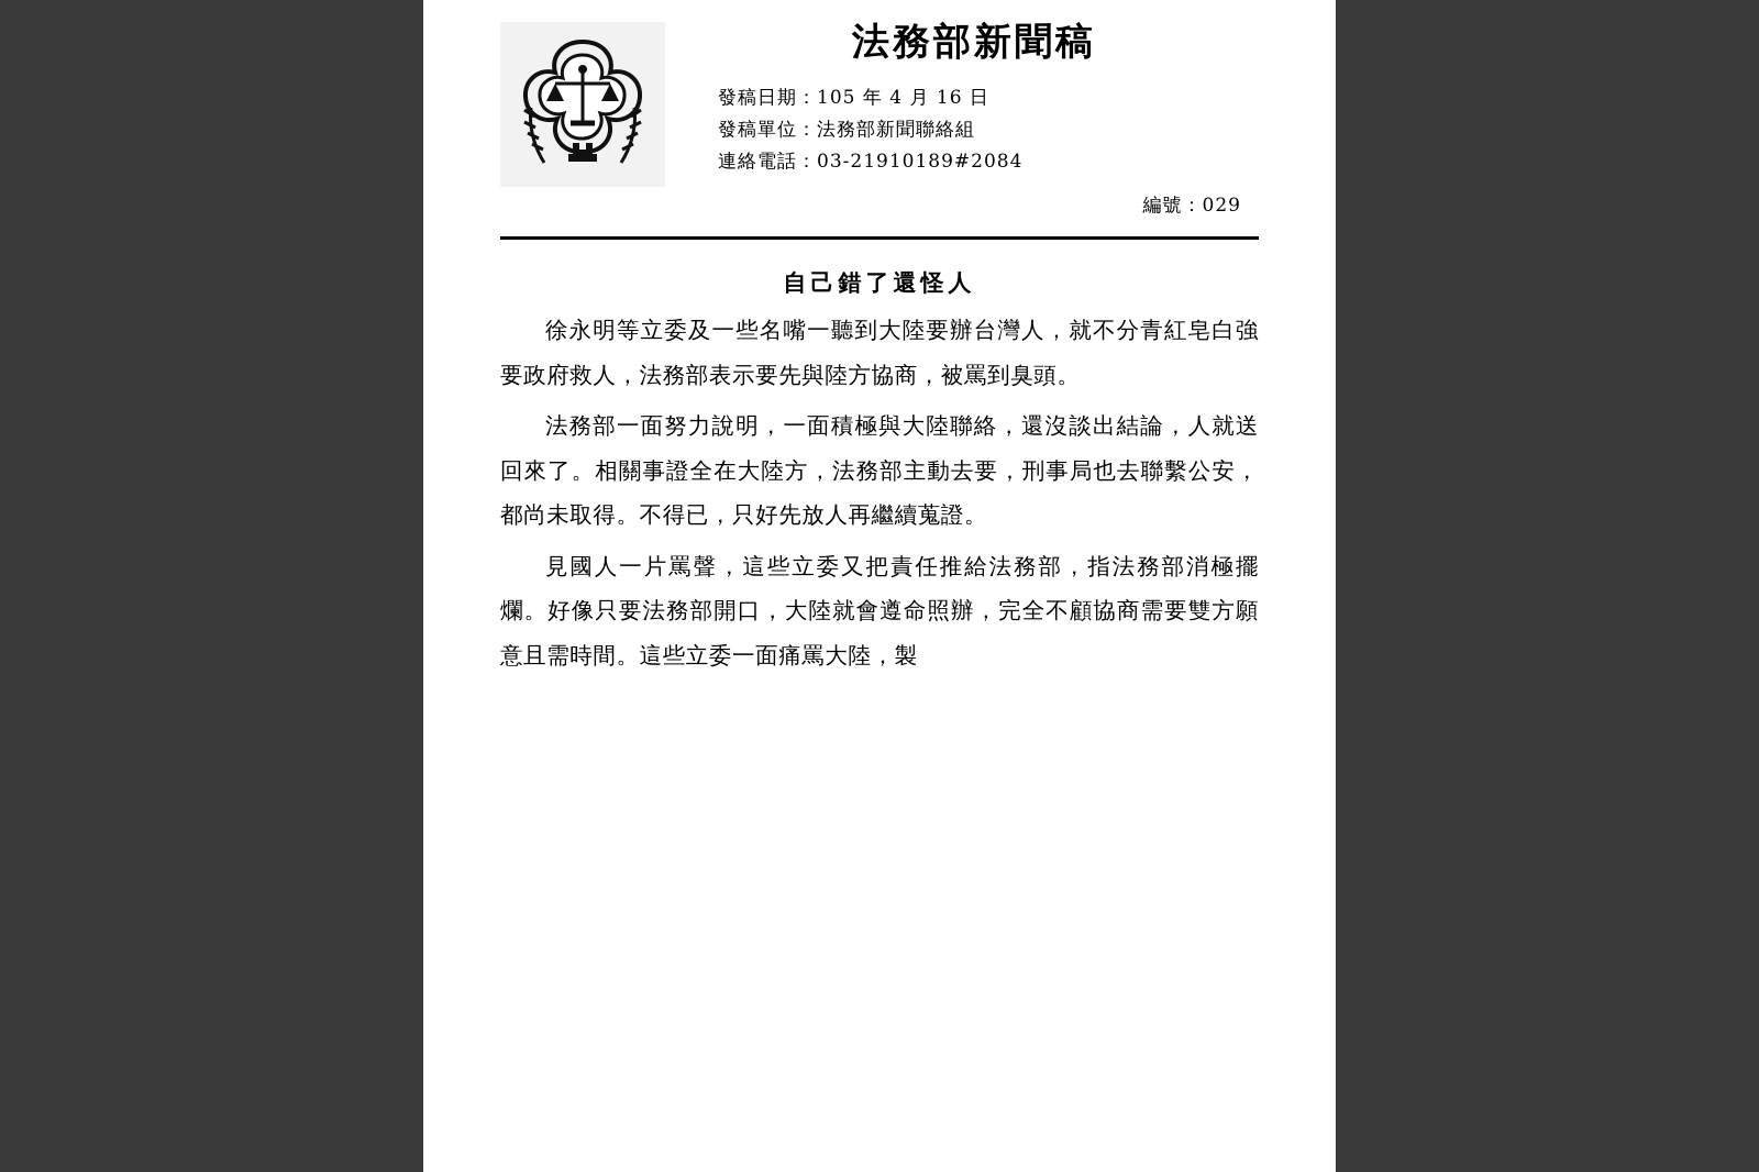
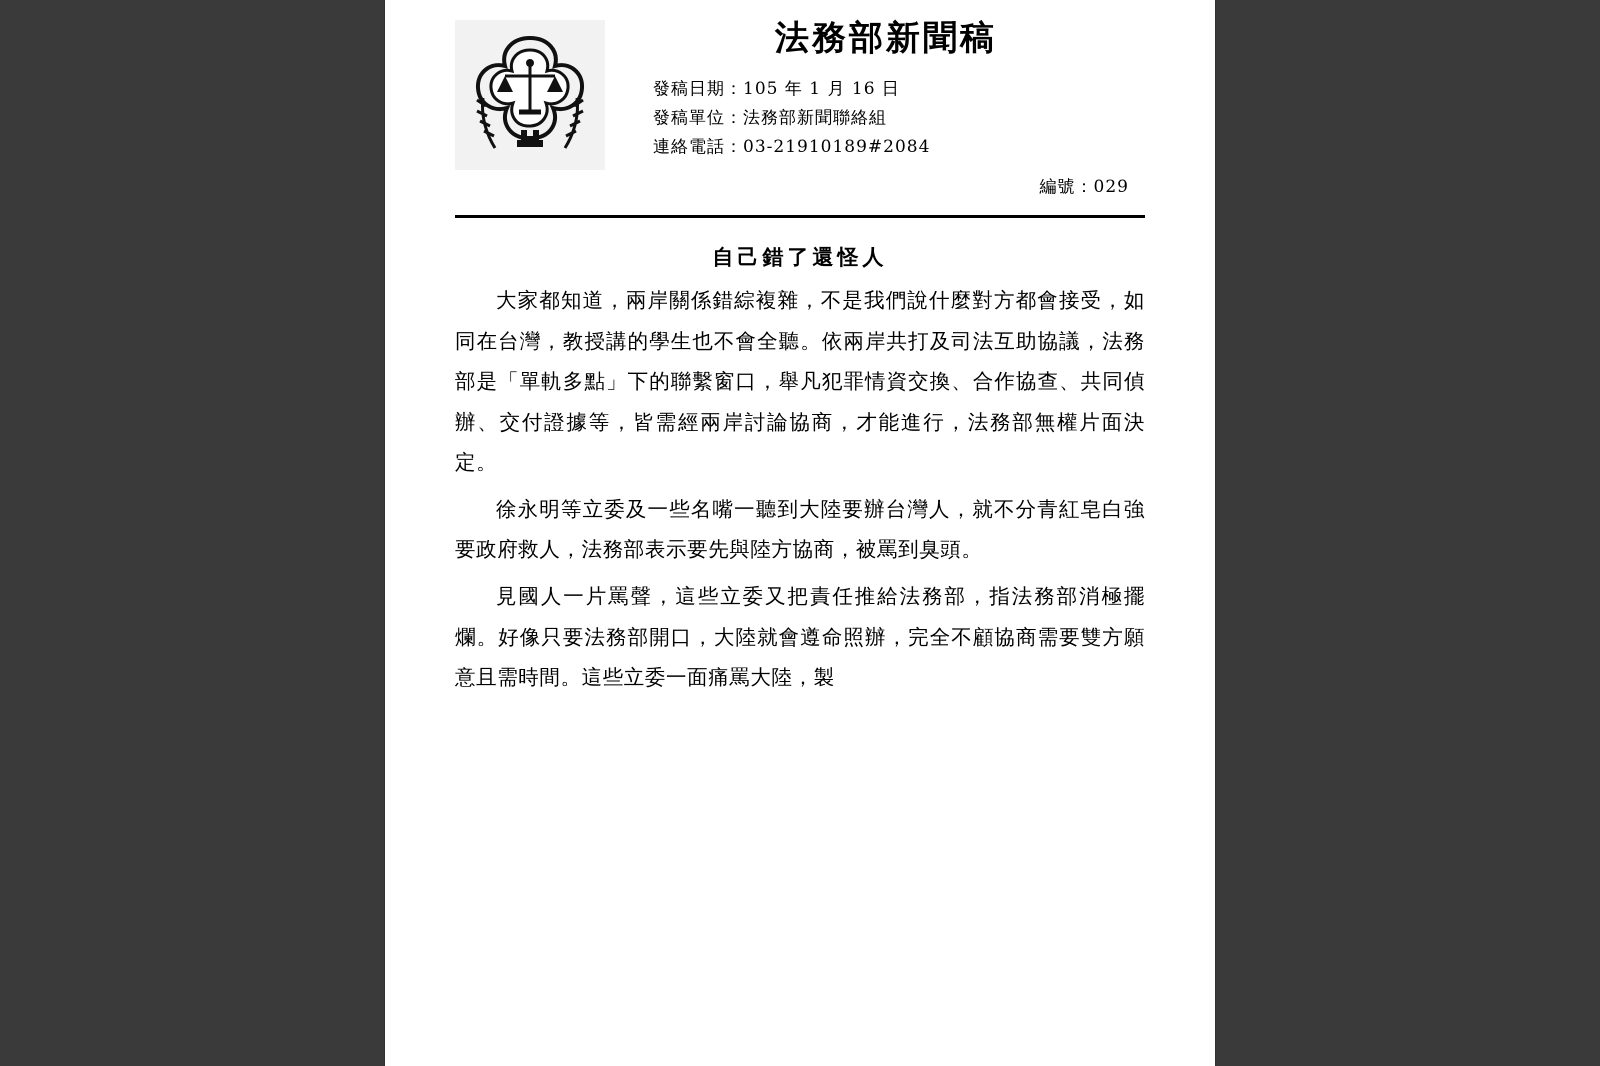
  法務部新聞稿
- 發稿日期：105 年 4 月 16 日
+ 發稿日期：105 年 1 月 16 日
  發稿單位：法務部新聞聯絡組
  連絡電話：03-21910189#2084
  編號：029
  自己錯了還怪人
+ 大家都知道，兩岸關係錯綜複雜，不是我們說什麼對方都會接受，如同在台灣，教授講的學生也不會全聽。依兩岸共打及司法互助協議，法務部是「單軌多點」下的聯繫窗口，舉凡犯罪情資交換、合作協查、共同偵辦、交付證據等，皆需經兩岸討論協商，才能進行，法務部無權片面決定。
  徐永明等立委及一些名嘴一聽到大陸要辦台灣人，就不分青紅皂白強要政府救人，法務部表示要先與陸方協商，被罵到臭頭。
- 法務部一面努力說明，一面積極與大陸聯絡，還沒談出結論，人就送回來了。相關事證全在大陸方，法務部主動去要，刑事局也去聯繫公安，都尚未取得。不得已，只好先放人再繼續蒐證。
  見國人一片罵聲，這些立委又把責任推給法務部，指法務部消極擺爛。好像只要法務部開口，大陸就會遵命照辦，完全不顧協商需要雙方願意且需時間。這些立委一面痛罵大陸，製
